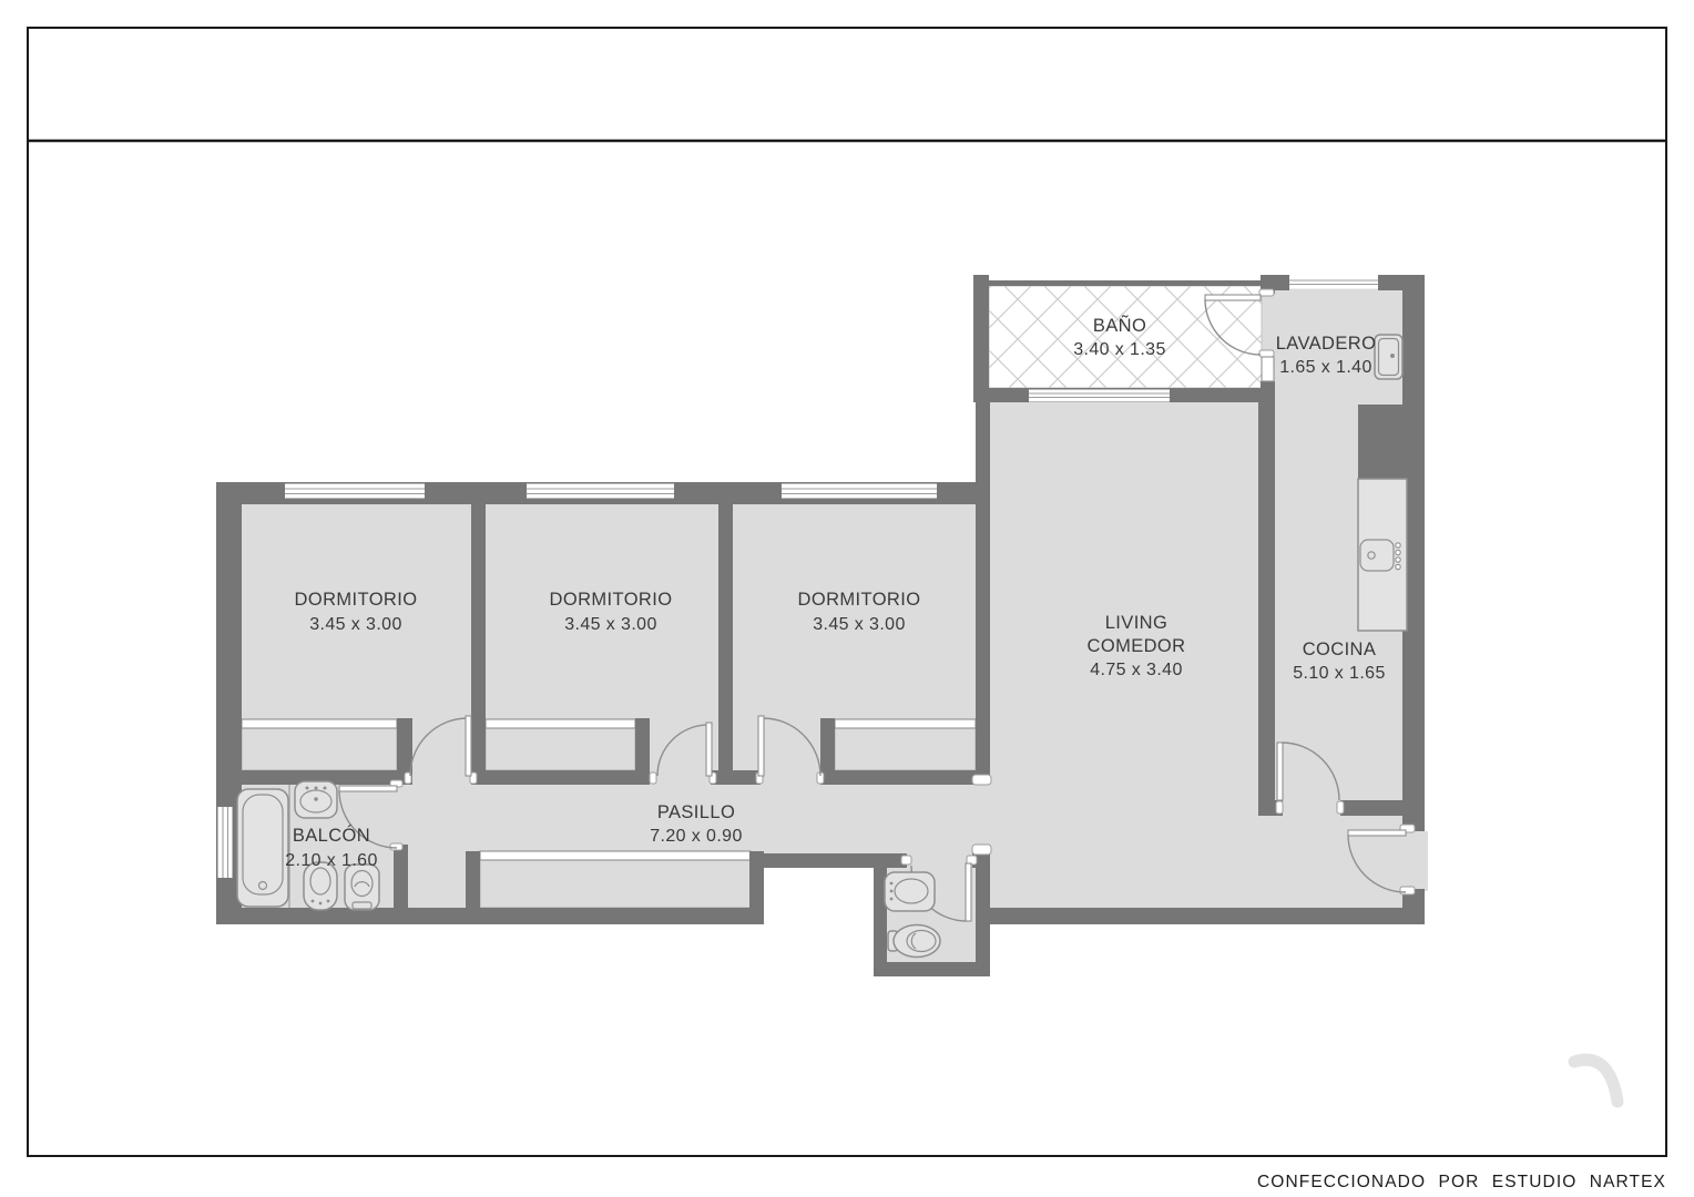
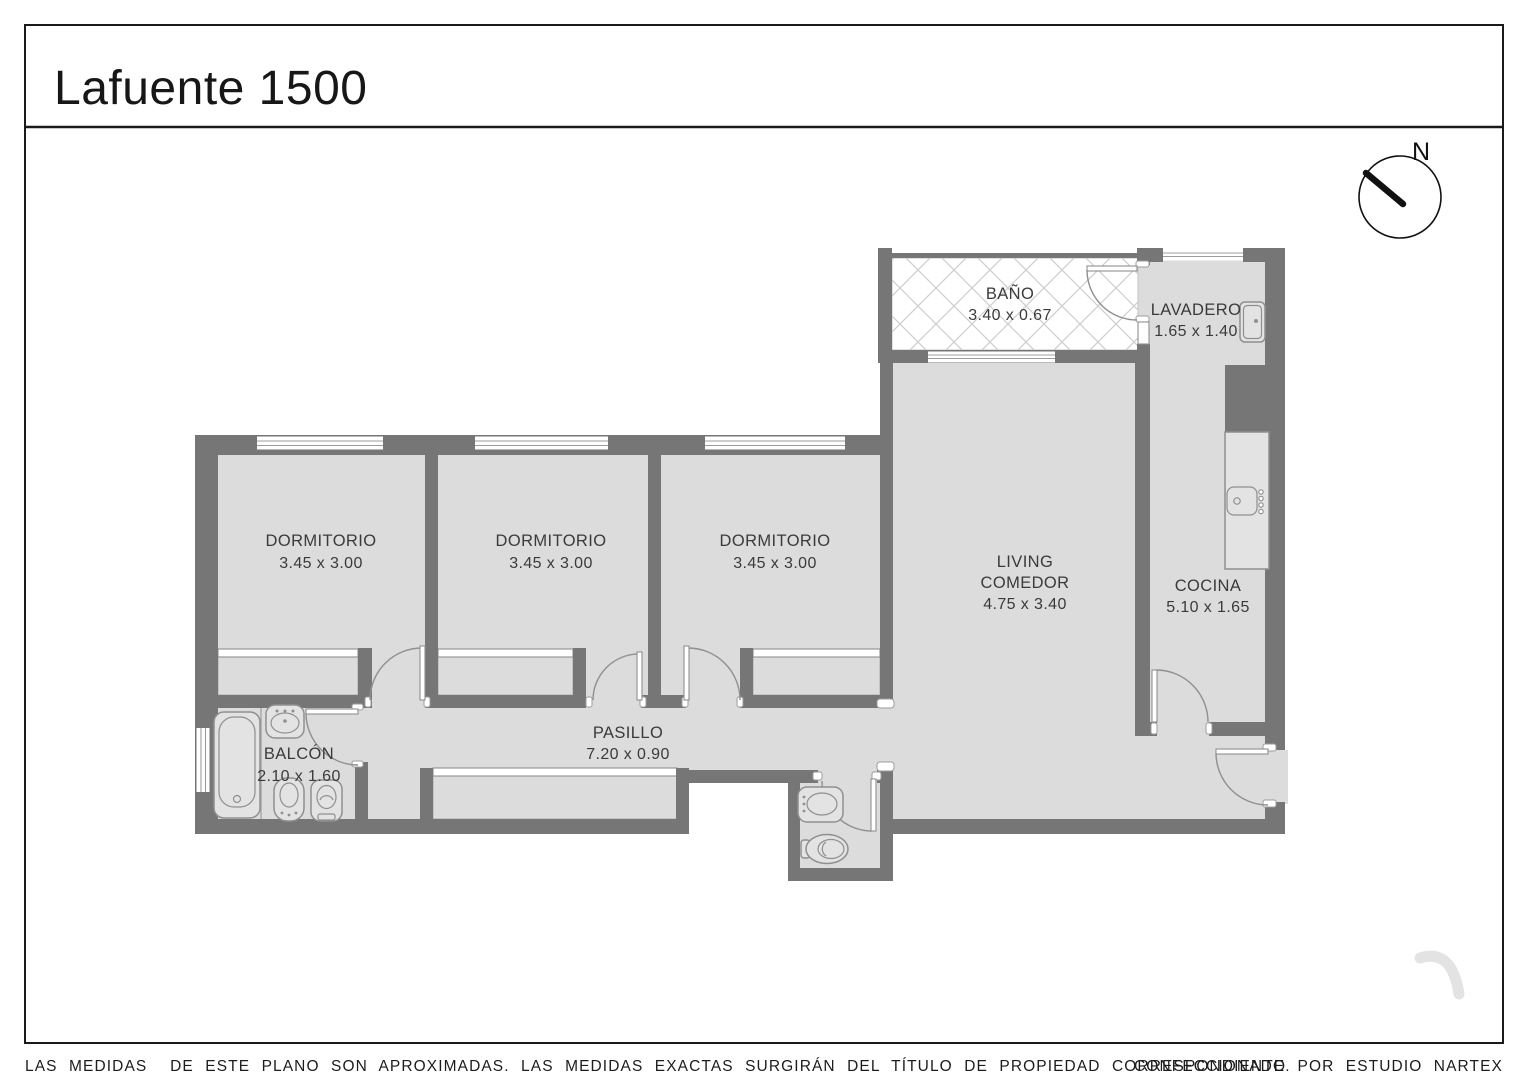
  BAÑO
- 3.40 x 1.35
+ 3.40 x 0.67
  LAVADERO
  1.65 x 1.40
  DORMITORIO
  3.45 x 3.00
  DORMITORIO
  3.45 x 3.00
  DORMITORIO
  3.45 x 3.00
  LIVING
  COMEDOR
  4.75 x 3.40
  COCINA
  5.10 x 1.65
  BALCÓN
  2.10 x 1.60
  PASILLO
  7.20 x 0.90
+ N
+ Lafuente 1500
+ LAS MEDIDAS DE ESTE PLANO SON APROXIMADAS. LAS MEDIDAS EXACTAS SURGIRÁN DEL TÍTULO DE PROPIEDAD CORRESPONDIENTE.
  CONFECCIONADO POR ESTUDIO NARTEX
